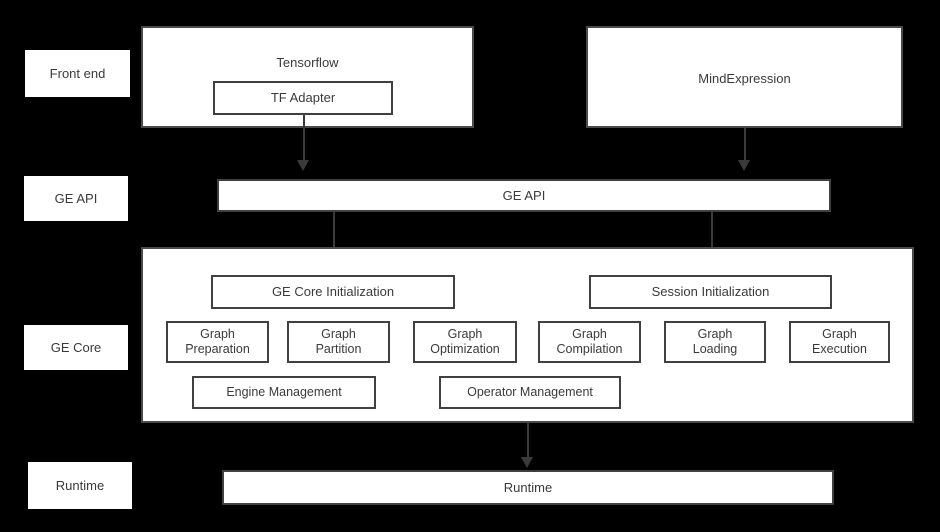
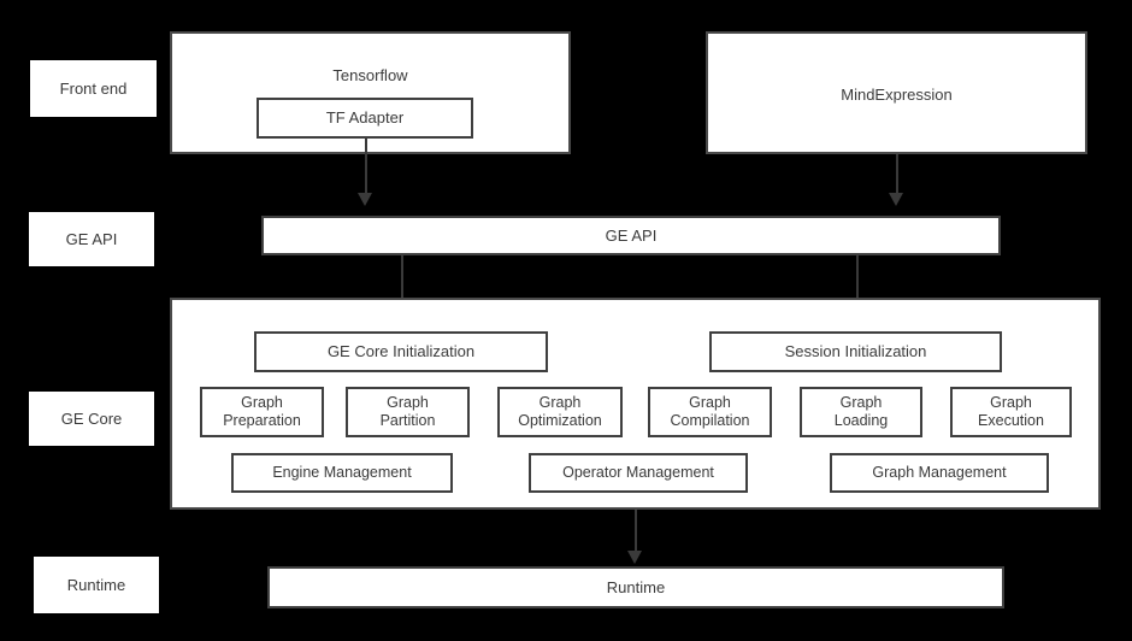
  Front end
  GE API
  GE Core
  Runtime
  Tensorflow
  TF Adapter
  MindExpression
  GE API
  GE Core Initialization
  Session Initialization
  Graph
  Preparation
  Graph
  Partition
  Graph
  Optimization
  Graph
  Compilation
  Graph
  Loading
  Graph
  Execution
  Engine Management
  Operator Management
+ Graph Management
  Runtime
